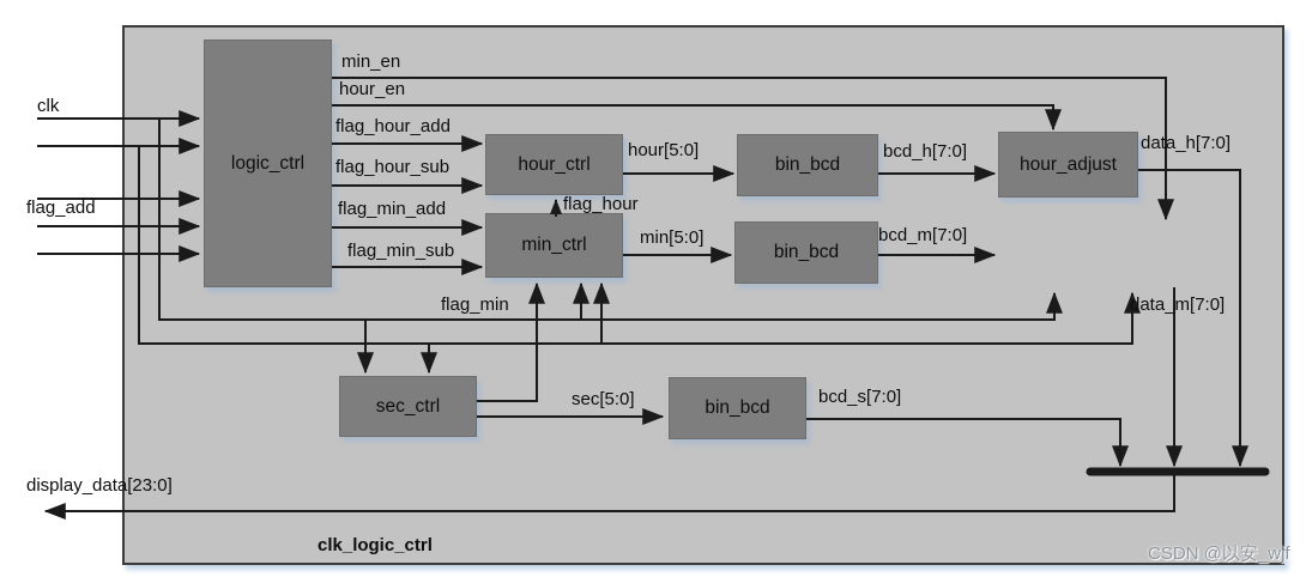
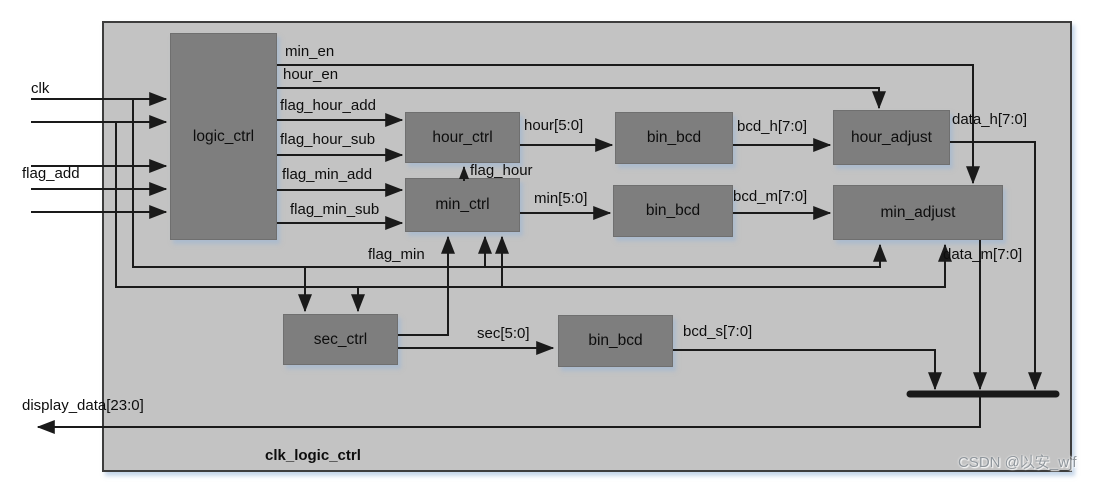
  logic_ctrl
  hour_ctrl
  min_ctrl
  sec_ctrl
  bin_bcd
  bin_bcd
  bin_bcd
  hour_adjust
+ min_adjust
  clk
  flag_add
  min_en
  hour_en
  flag_hour_add
  flag_hour_sub
  flag_min_add
  flag_min_sub
  hour[5:0]
  bcd_h[7:0]
  data_h[7:0]
  flag_hour
  min[5:0]
  bcd_m[7:0]
  flag_min
  data_m[7:0]
  sec[5:0]
  bcd_s[7:0]
  display_data[23:0]
  clk_logic_ctrl
  CSDN @以安_wjf
